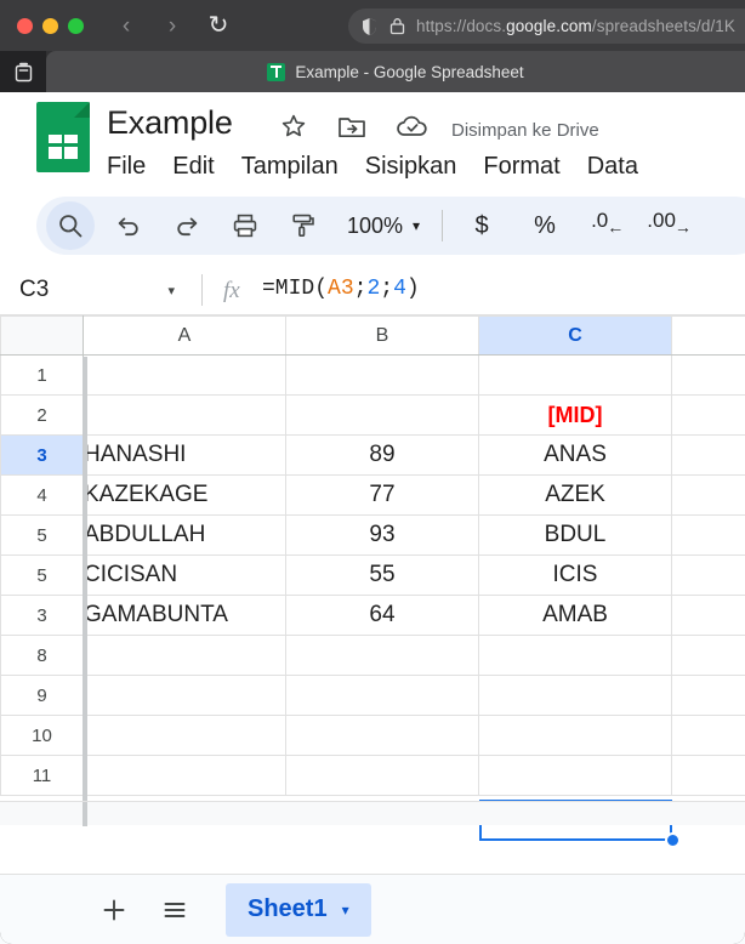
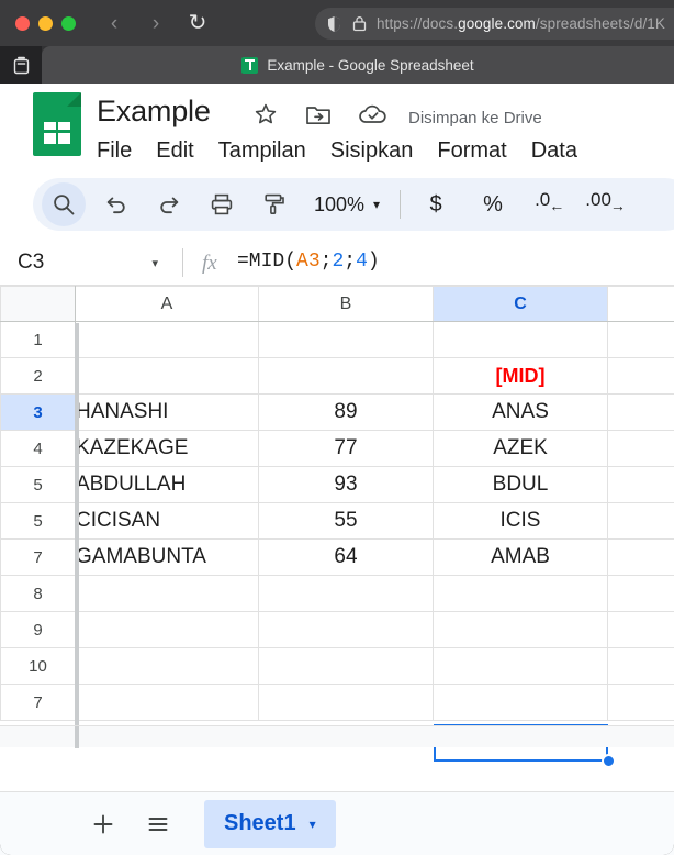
  ‹
  ›
  ↻
  https://docs.google.com/spreadsheets/d/1K
  Example - Google Spreadsheet
  Example
  Disimpan ke Drive
  File
  Edit
  Tampilan
  Sisipkan
  Format
  Data
  100%
  ▾
  $
  %
  .0
  ←
  .00
  →
  C3
  ▾
  fx
  =MID(A3;2;4)
  	A	B	C
  1
  2			[MID]
  3	HANASHI	89	ANAS
  4	KAZEKAGE	77	AZEK
  5	ABDULLAH	93	BDUL
  5	CICISAN	55	ICIS
- 3	GAMABUNTA	64	AMAB
+ 7	GAMABUNTA	64	AMAB
  8
  9
  10
- 11
+ 7
  Sheet1
  ▾
